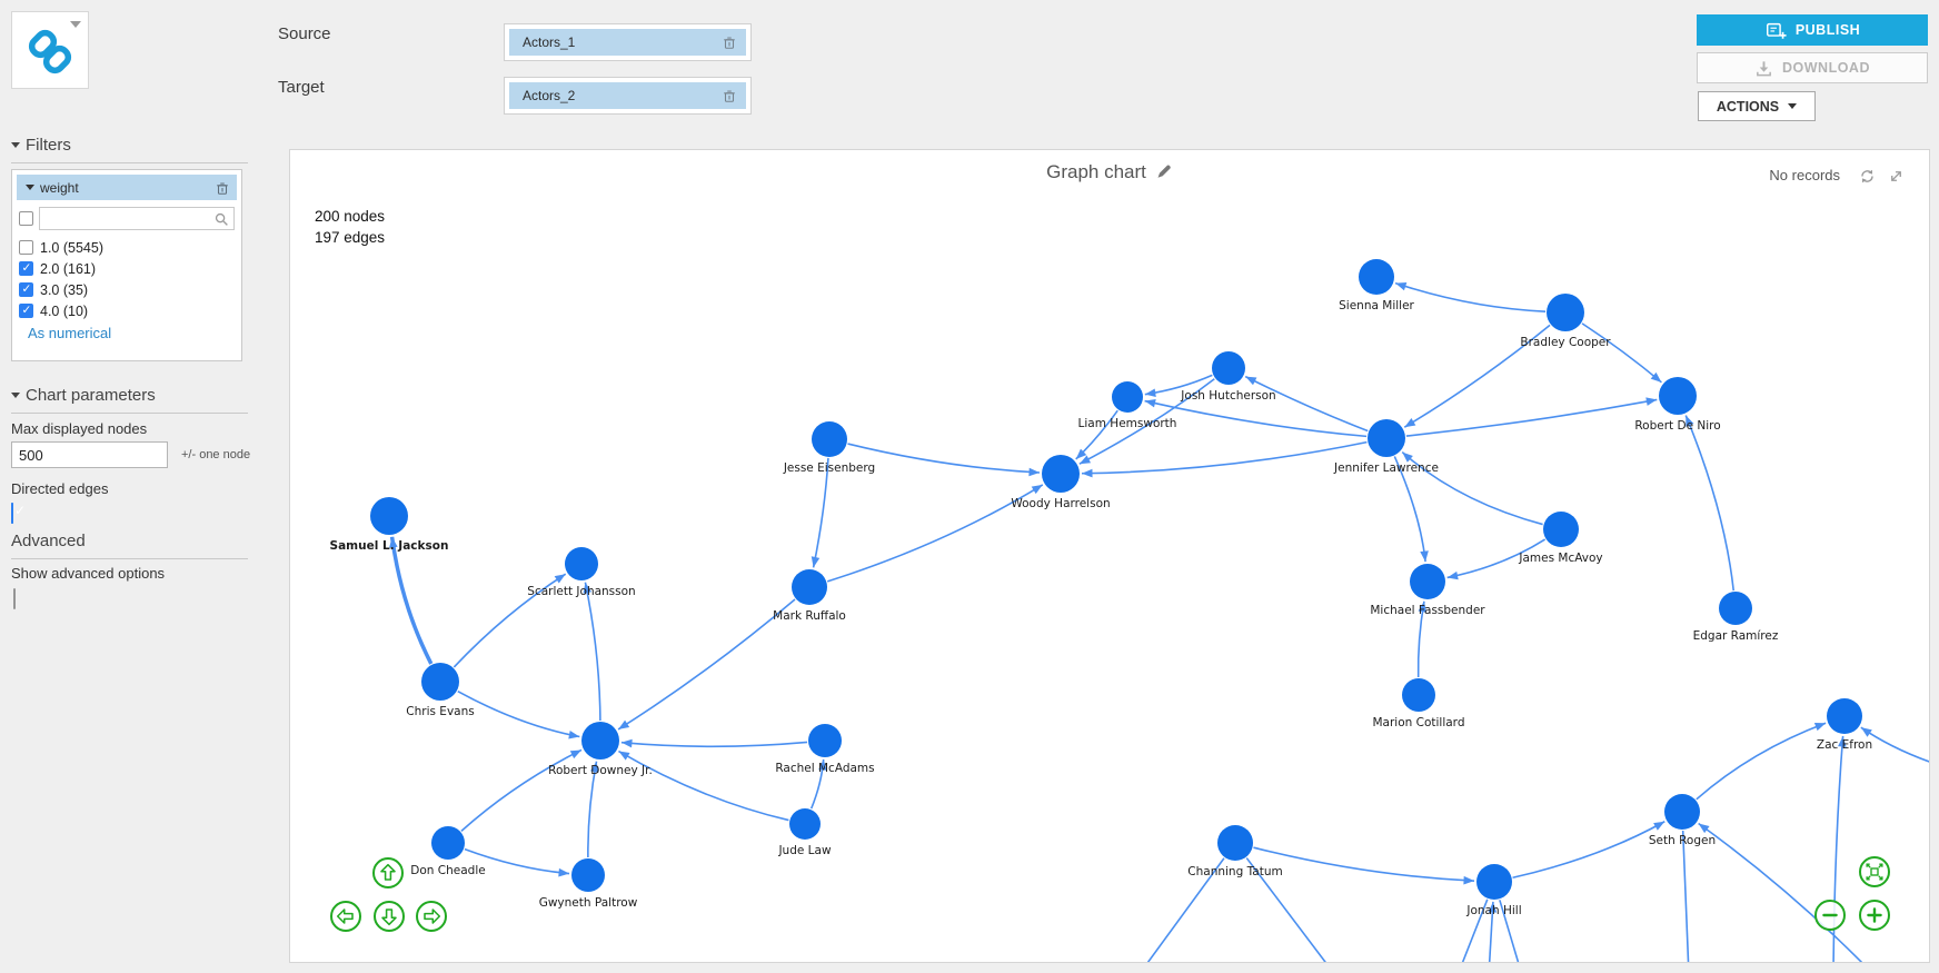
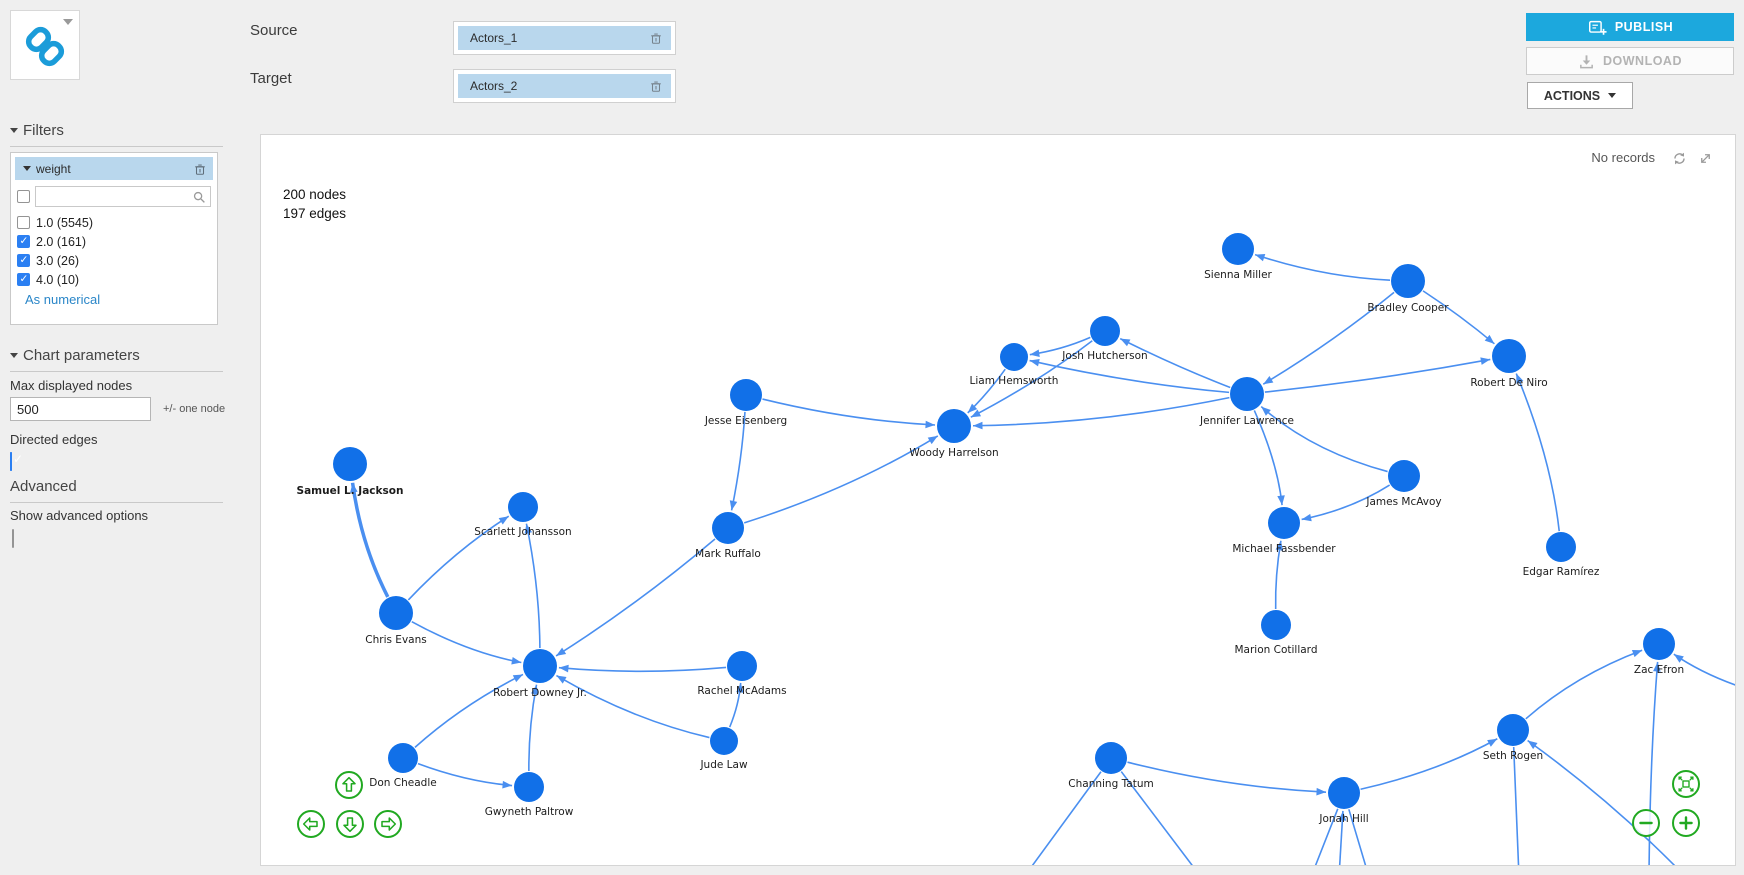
  Source
  Actors_1
  Target
  Actors_2
  PUBLISH
  DOWNLOAD
  ACTIONS
  Filters
  weight
  1.0 (5545)
  2.0 (161)
- 3.0 (35)
+ 3.0 (26)
  4.0 (10)
  As numerical
  Chart parameters
  Max displayed nodes
  500
  +/- one node
  Directed edges
  Advanced
  Show advanced options
- Graph chart
  No records
  200 nodes
  197 edges
  Sienna Miller
  Bradley Cooper
  Robert De Niro
  Josh Hutcherson
  Liam Hemsworth
  Jesse Eisenberg
  Woody Harrelson
  Jennifer Lawrence
  James McAvoy
  Michael Fassbender
  Edgar Ramírez
  Marion Cotillard
  Samuel L. Jackson
  Scarlett Johansson
  Mark Ruffalo
  Chris Evans
  Robert Downey Jr.
  Rachel McAdams
  Jude Law
  Don Cheadle
  Gwyneth Paltrow
  Zac Efron
  Seth Rogen
  Channing Tatum
  Jonah Hill
